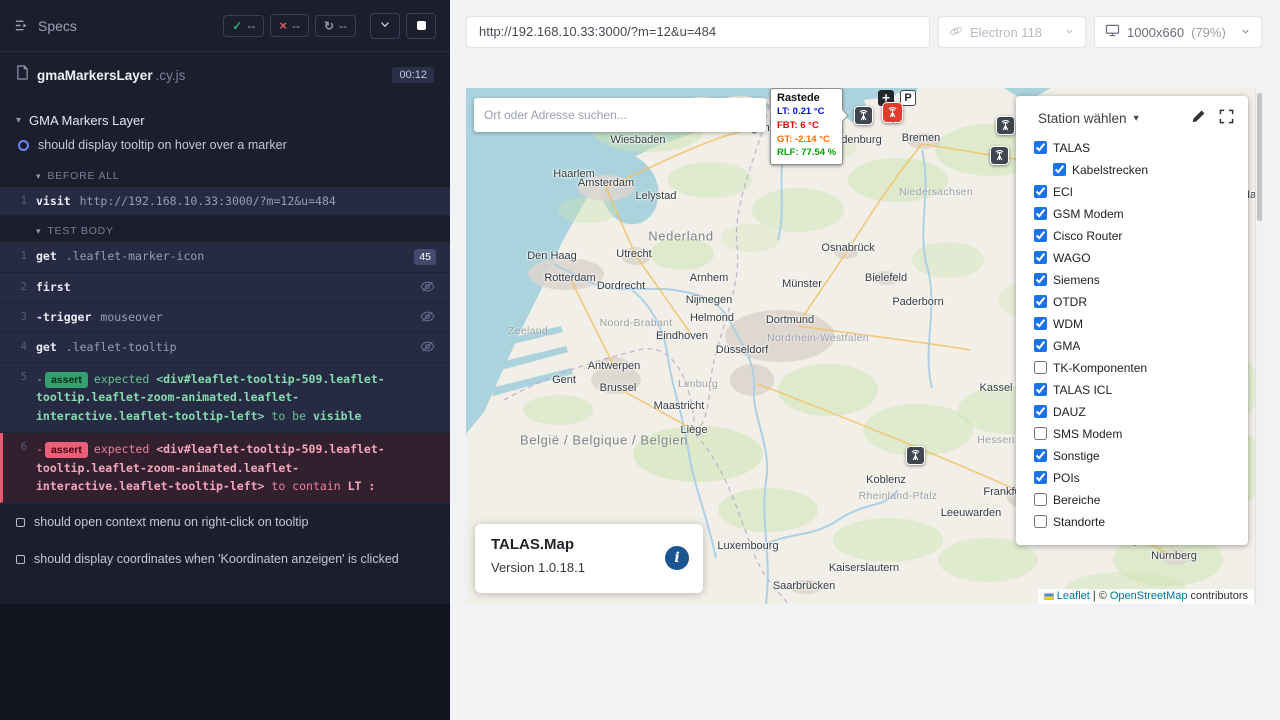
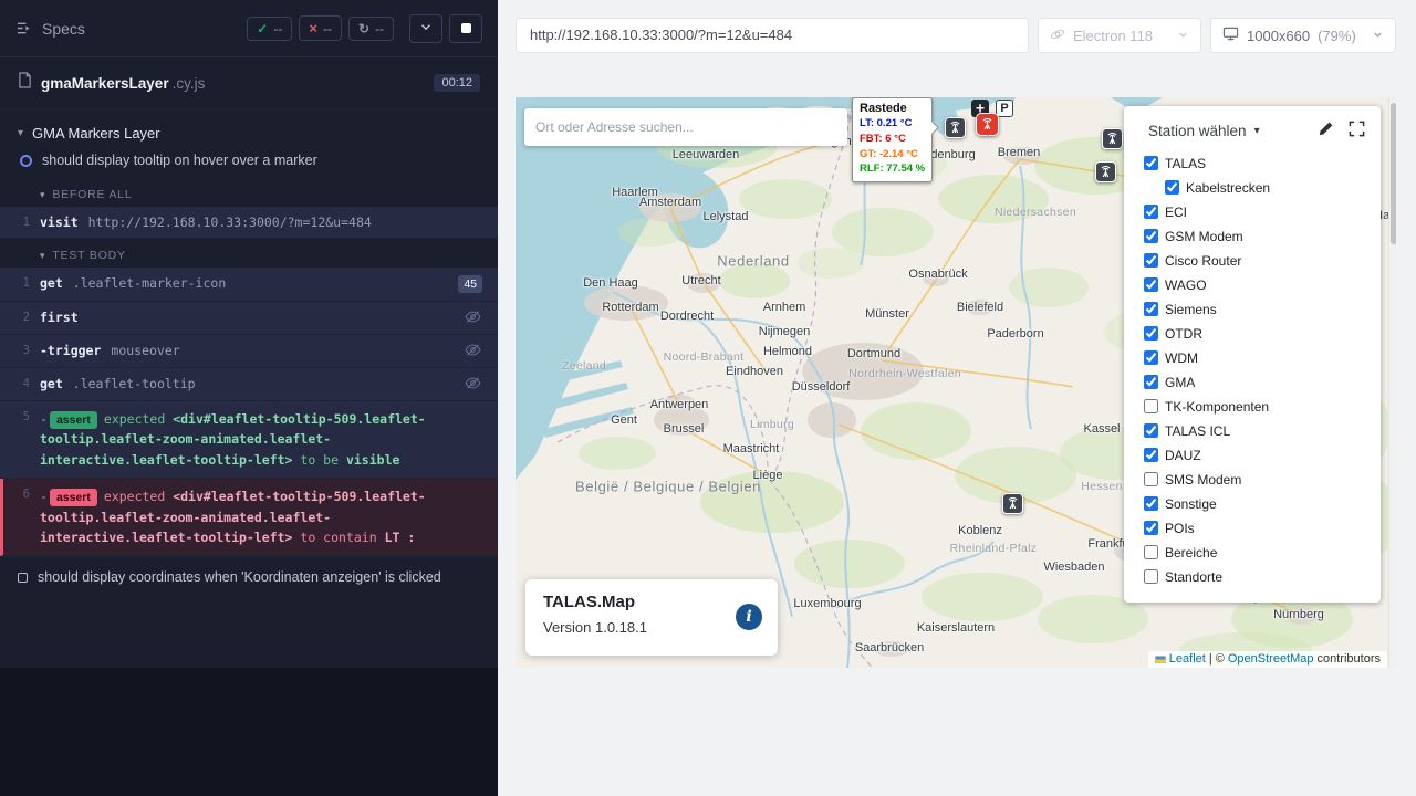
  Specs
  ✓
  --
  ×
  --
  ↻
  --
  gmaMarkersLayer
  .cy.js
  00:12
  ▾
  GMA Markers Layer
  should display tooltip on hover over a marker
  ▾
  BEFORE ALL
  1
  visit
  http://192.168.10.33:3000/?m=12&u=484
  ▾
  TEST BODY
  1
  get
  .leaflet-marker-icon
  45
  2
  first
  3
  -trigger
  mouseover
  4
  get
  .leaflet-tooltip
  5
  - assert expected <div#leaflet-tooltip-509.leaflet-tooltip.leaflet-zoom-animated.leaflet-interactive.leaflet-tooltip-left> to be visible
  6
  - assert expected <div#leaflet-tooltip-509.leaflet-tooltip.leaflet-zoom-animated.leaflet-interactive.leaflet-tooltip-left> to contain LT :
- should open context menu on right-click on tooltip
  should display coordinates when 'Koordinaten anzeigen' is clicked
  http://192.168.10.33:3000/?m=12&u=484
  Electron 118
  1000x660
  (79%)
  Nederland
  België / Belgique / Belgien
  Niedersachsen
  Nordrhein-Westfalen
  Rheinland-Pfalz
  Hessen
  Zeeland
  Limburg
  Noord-Brabant
  Amsterdam
  Haarlem
  Lelystad
- Wiesbaden
+ Leeuwarden
  denburg
  Bremen
  Den Haag
  Rotterdam
  Utrecht
  Dordrecht
  Arnhem
  Nijmegen
  Eindhoven
  Helmond
  Antwerpen
  Gent
  Brussel
  Maastricht
  Liège
  Düsseldorf
  Dortmund
  Münster
  Osnabrück
  Bielefeld
  Paderborn
  Kassel
  Koblenz
- Leeuwarden
+ Wiesbaden
  Luxembourg
  Kaiserslautern
  Saarbrücken
  Nürnberg
  +
  P
  Ort oder Adresse suchen...
  Rastede
  LT: 0.21 °C
  FBT: 6 °C
  GT: -2.14 °C
  RLF: 77.54 %
  Station wählen
  ▾
  TALAS
  Kabelstrecken
  ECI
  GSM Modem
  Cisco Router
  WAGO
  Siemens
  OTDR
  WDM
  GMA
  TK-Komponenten
  TALAS ICL
  DAUZ
  SMS Modem
  Sonstige
  POIs
  Bereiche
  Standorte
  TALAS.Map
  Version 1.0.18.1
  i
  Leaflet
  | ©
  OpenStreetMap
  contributors
